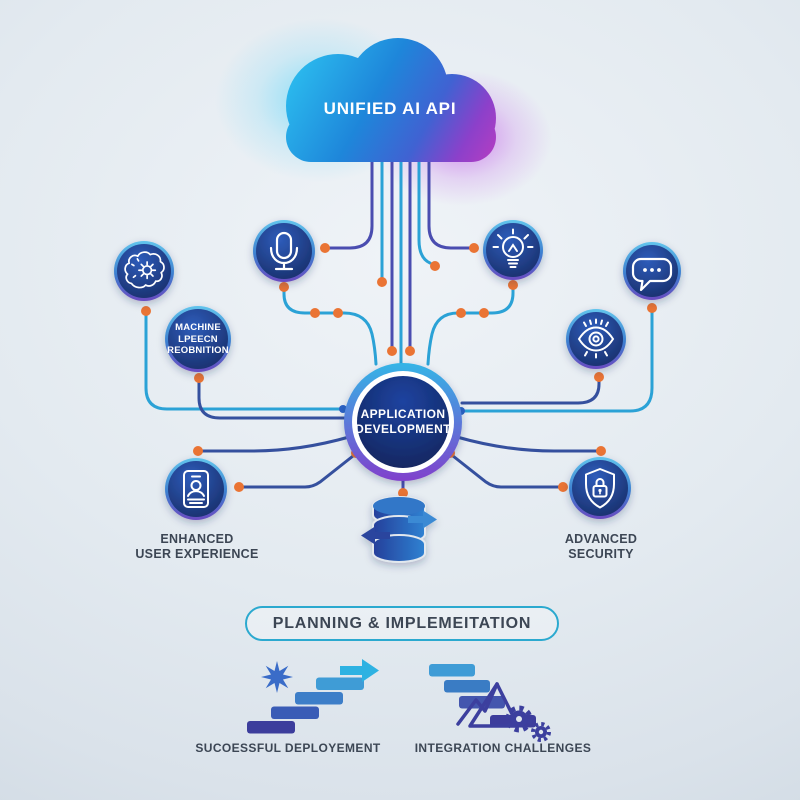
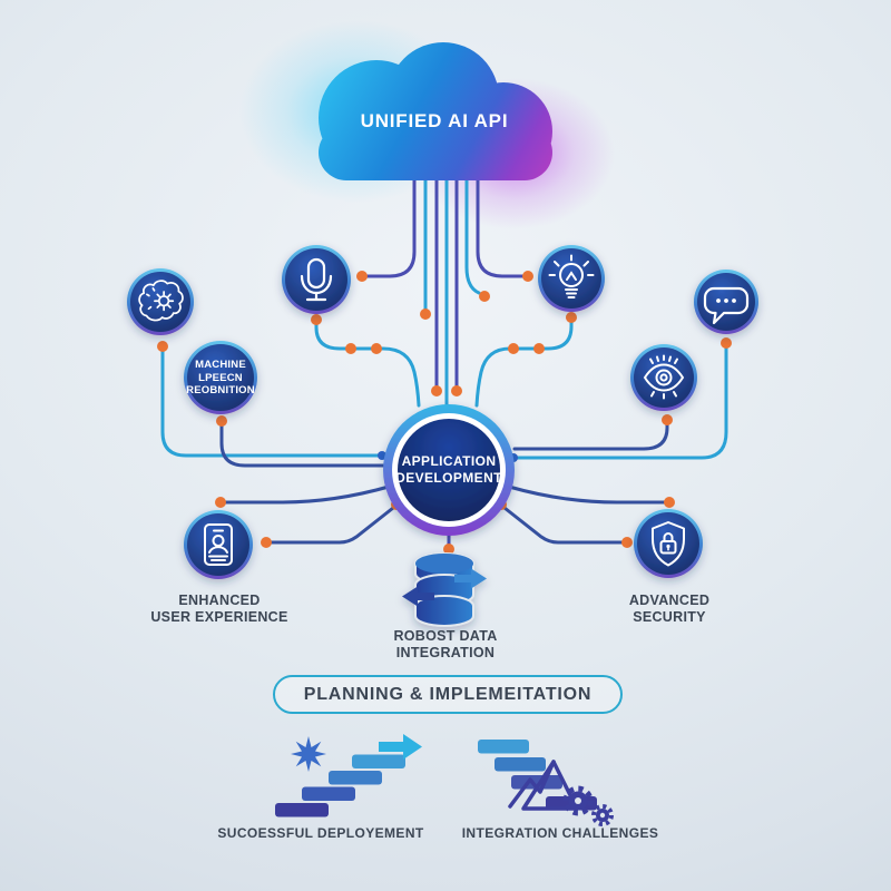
  UNIFIED AI API
  APPLICATION
  DEVELOPMENT
  MACHINE
  LPEECN
  REOBNITION
  ENHANCED
  USER EXPERIENCE
+ ROBOST DATA
+ INTEGRATION
  ADVANCED
  SECURITY
  PLANNING & IMPLEMEITATION
  SUCOESSFUL DEPLOYEMENT
  INTEGRATION CHALLENGES
